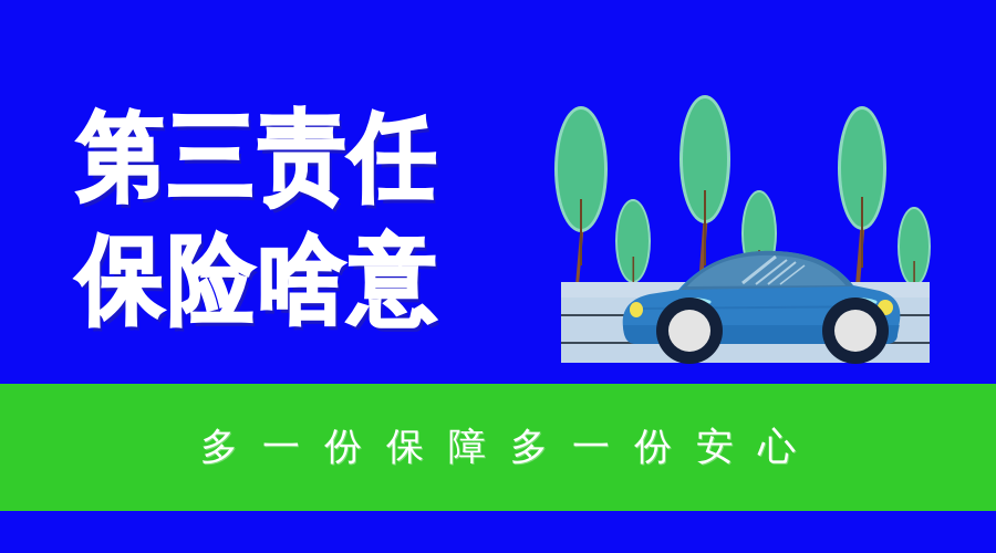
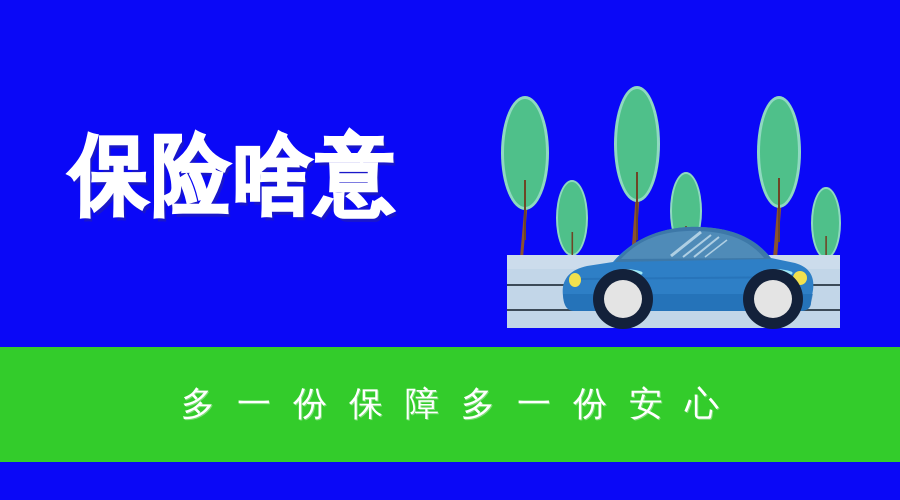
- 第三责任
  保险啥意
  多一份保障多一份安心
